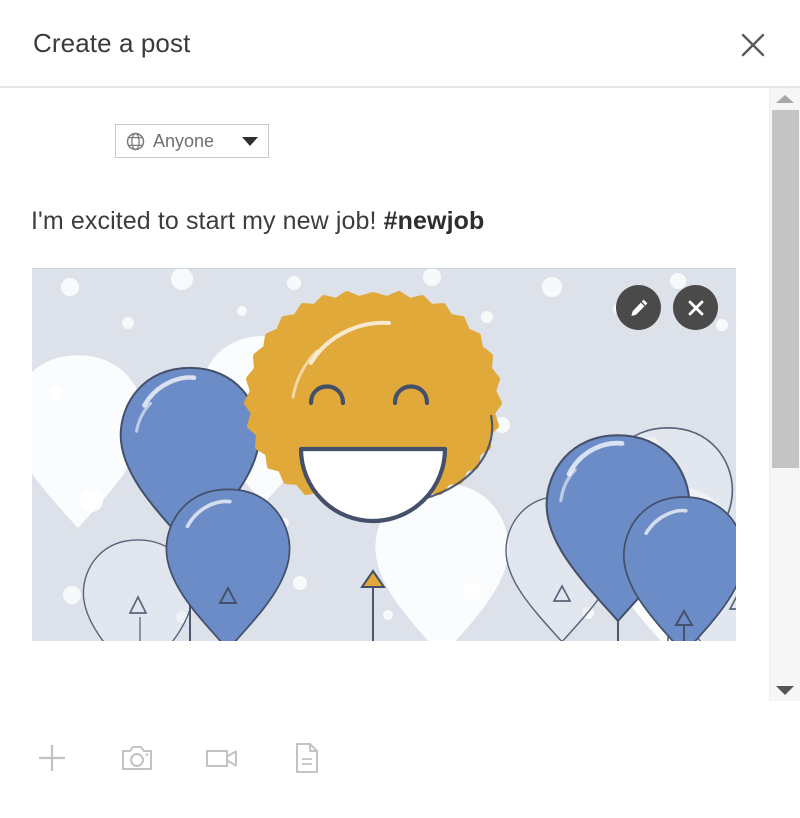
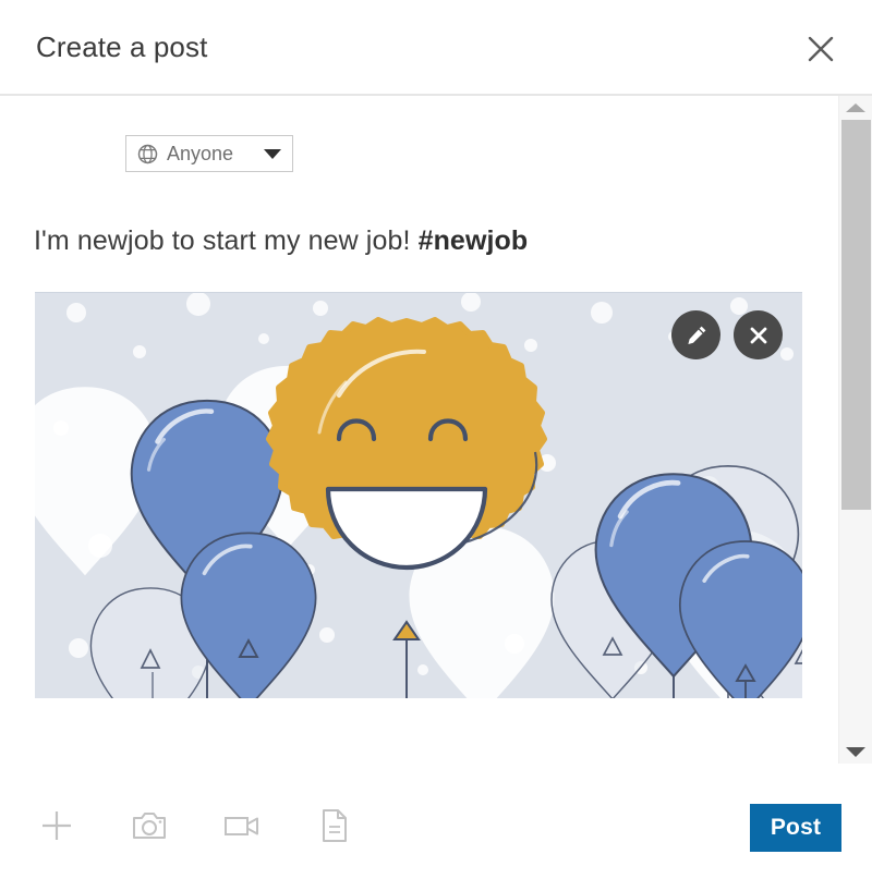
  Create a post
  Anyone
- I'm excited to start my new job! #newjob
+ I'm newjob to start my new job! #newjob
+ Post
